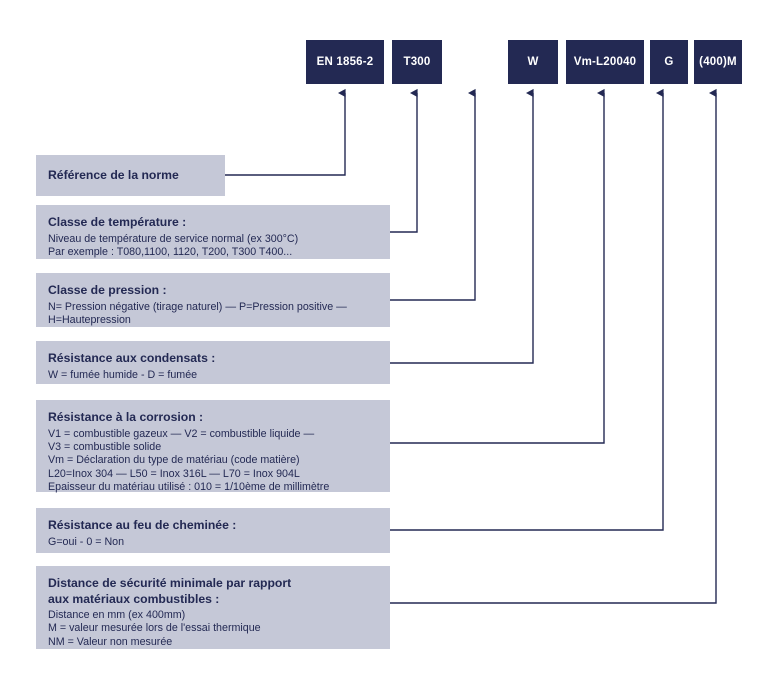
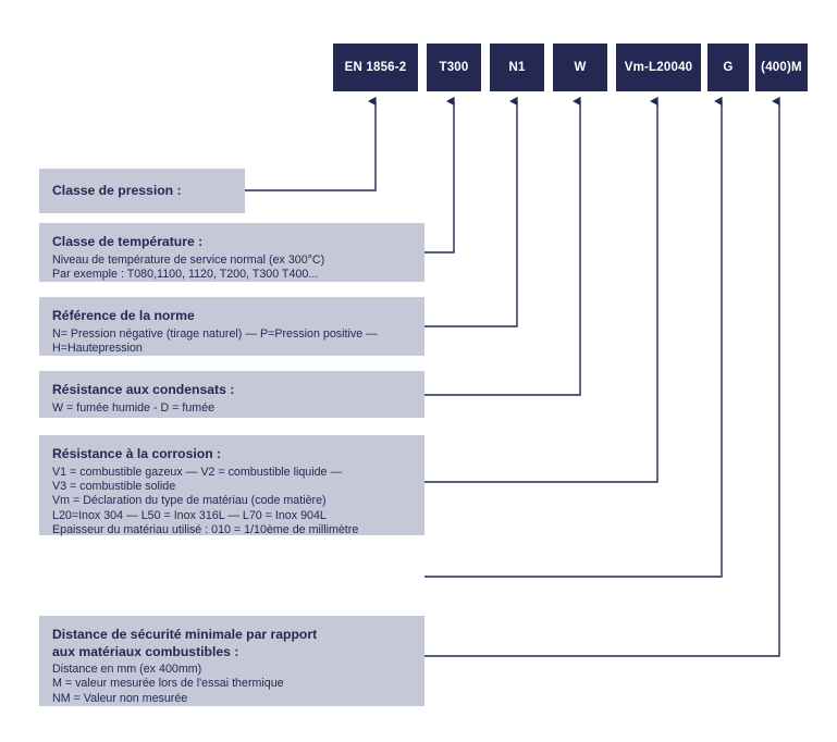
  EN 1856-2
  T300
+ N1
  W
  Vm-L20040
  G
  (400)M
- Référence de la norme
+ Classe de pression :
  Classe de température :
  Niveau de température de service normal (ex 300°C)
  Par exemple : T080,1100, 1120, T200, T300 T400...
- Classe de pression :
+ Référence de la norme
  N= Pression négative (tirage naturel) — P=Pression positive —
  H=Hautepression
  Résistance aux condensats :
  W = fumée humide - D = fumée
  Résistance à la corrosion :
  V1 = combustible gazeux — V2 = combustible liquide —
  V3 = combustible solide
  Vm = Déclaration du type de matériau (code matière)
  L20=Inox 304 — L50 = Inox 316L — L70 = Inox 904L
  Epaisseur du matériau utilisé : 010 = 1/10ème de millimètre
- Résistance au feu de cheminée :
- G=oui - 0 = Non
  Distance de sécurité minimale par rapport
  aux matériaux combustibles :
  Distance en mm (ex 400mm)
  M = valeur mesurée lors de l'essai thermique
  NM = Valeur non mesurée
